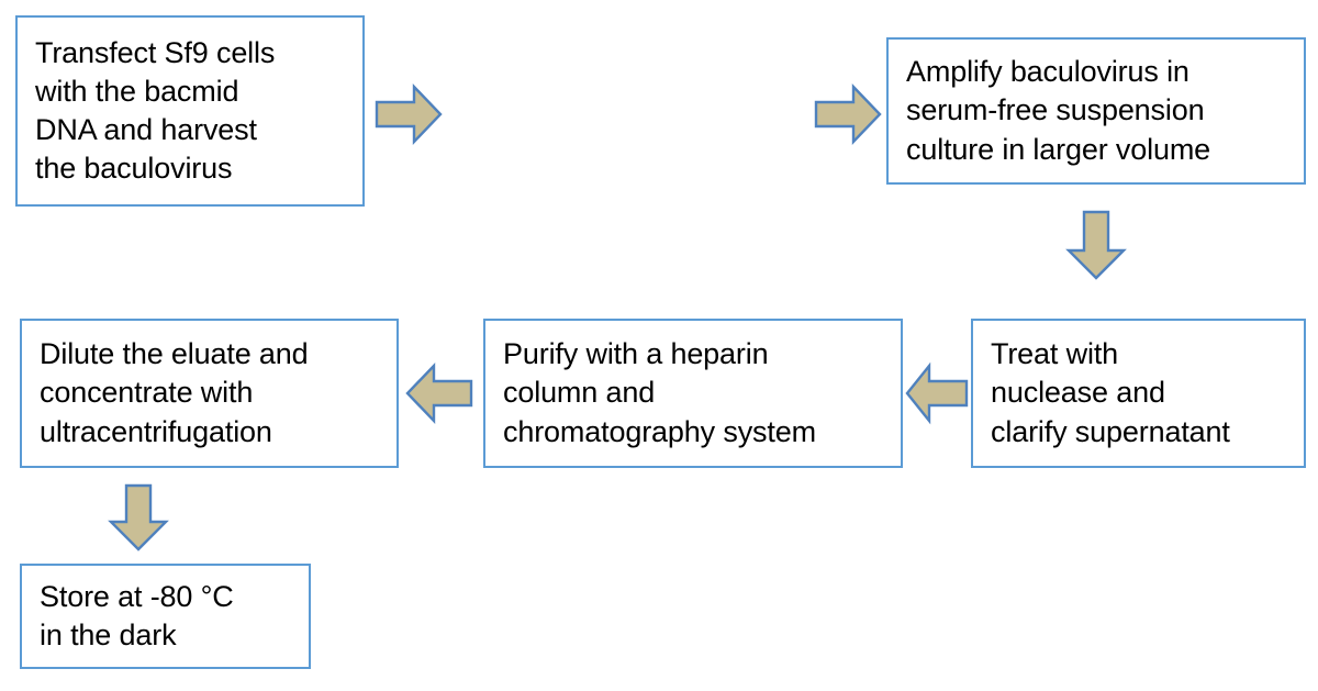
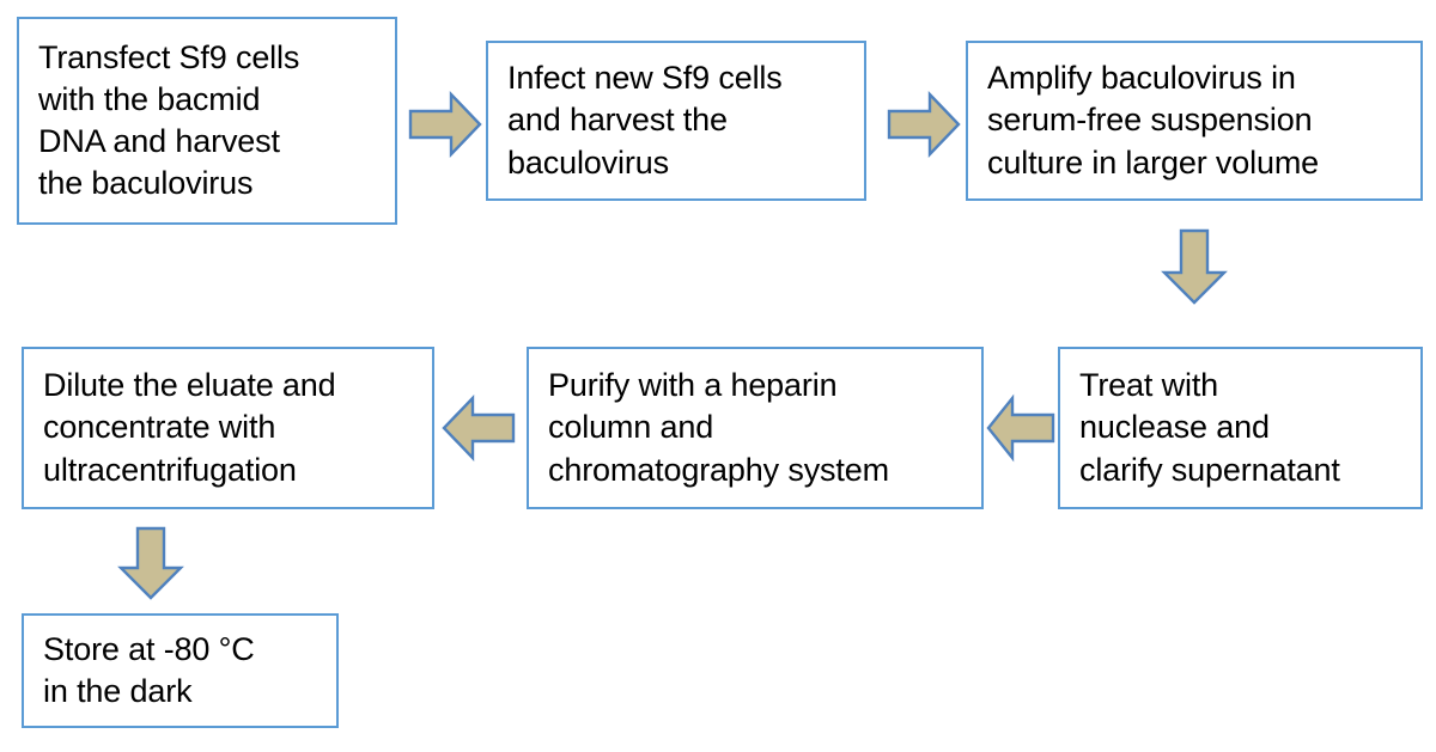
  Transfect Sf9 cells
  with the bacmid
  DNA and harvest
  the baculovirus
+ Infect new Sf9 cells
+ and harvest the
+ baculovirus
  Amplify baculovirus in
  serum-free suspension
  culture in larger volume
  Treat with
  nuclease and
  clarify supernatant
  Purify with a heparin
  column and
  chromatography system
  Dilute the eluate and
  concentrate with
  ultracentrifugation
  Store at -80 °C
  in the dark
